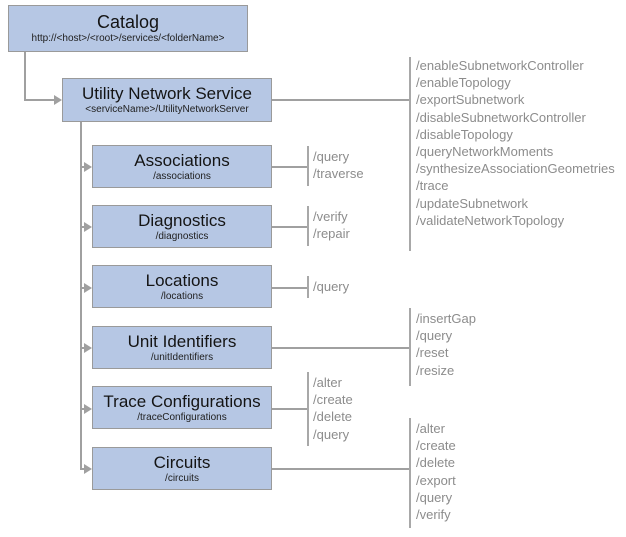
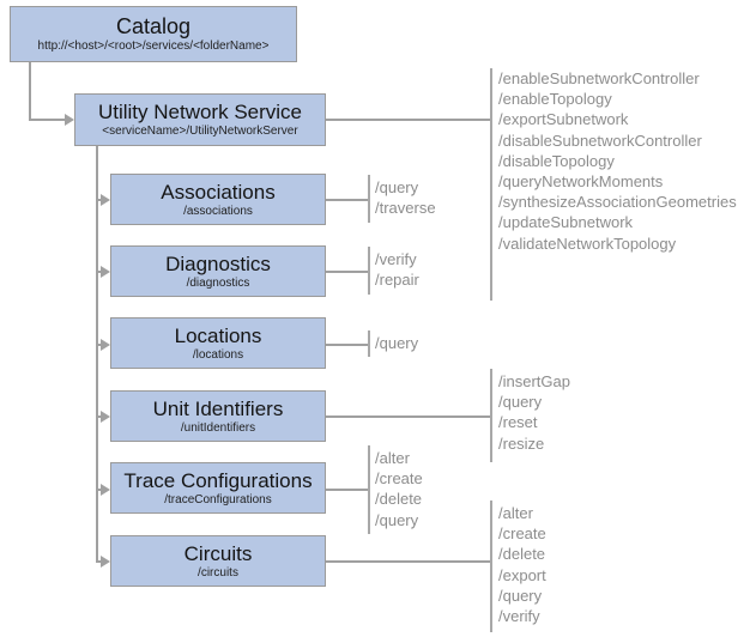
  Catalog
  http://<host>/<root>/services/<folderName>
  Utility Network Service
  <serviceName>/UtilityNetworkServer
  /enableSubnetworkController
  /enableTopology
  /exportSubnetwork
  /disableSubnetworkController
  /disableTopology
  /queryNetworkMoments
  /synthesizeAssociationGeometries
- /trace
  /updateSubnetwork
  /validateNetworkTopology
  Associations
  /associations
  /query
  /traverse
  Diagnostics
  /diagnostics
  /verify
  /repair
  Locations
  /locations
  /query
  Unit Identifiers
  /unitIdentifiers
  /insertGap
  /query
  /reset
  /resize
  Trace Configurations
  /traceConfigurations
  /alter
  /create
  /delete
  /query
  Circuits
  /circuits
  /alter
  /create
  /delete
  /export
  /query
  /verify
